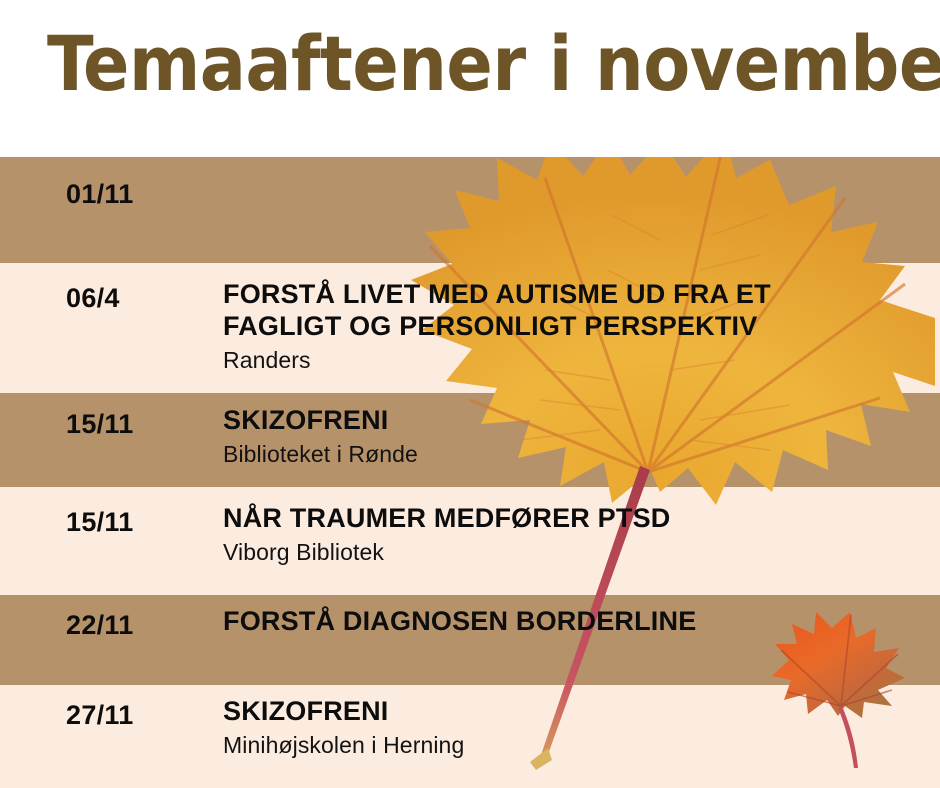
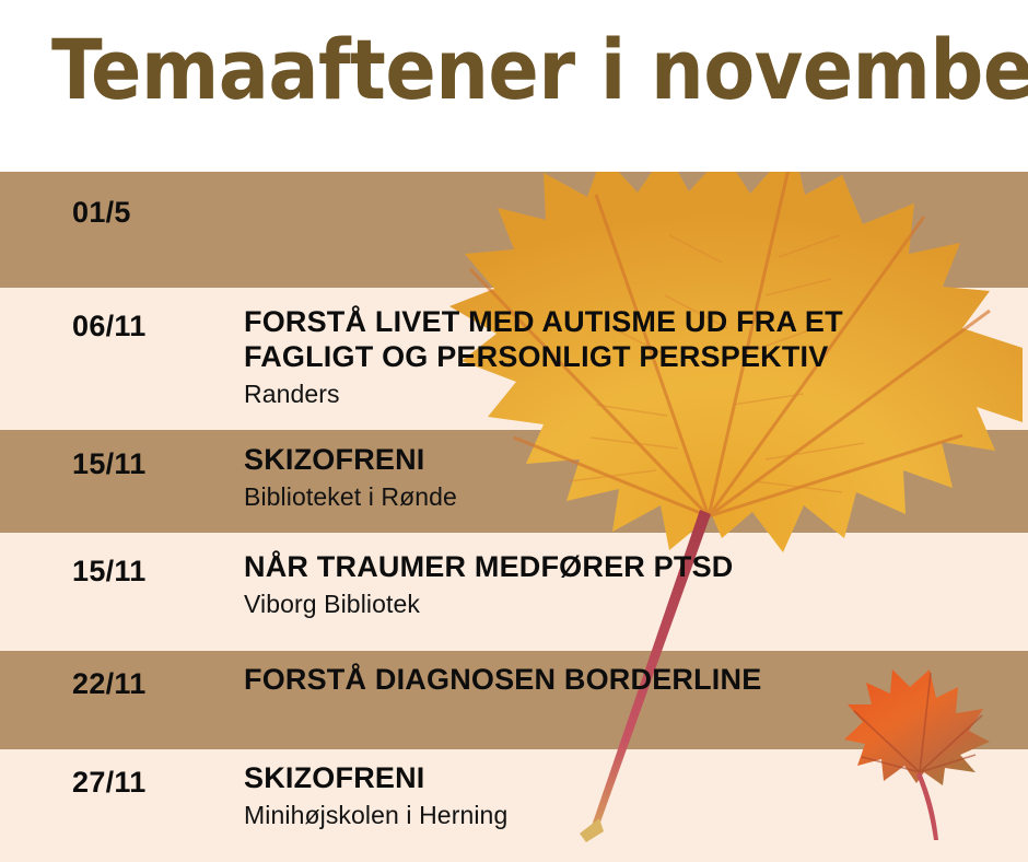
  Temaaftener i novembe
- 01/11
+ 01/5
- 06/4
+ 06/11
  FORSTÅ LIVET MED AUTISME UD FRA ET
  FAGLIGT OG PERSONLIGT PERSPEKTIV
  Randers
  15/11
  SKIZOFRENI
  Biblioteket i Rønde
  15/11
  NÅR TRAUMER MEDFØRER PTSD
  Viborg Bibliotek
  22/11
  FORSTÅ DIAGNOSEN BORDERLINE
  27/11
  SKIZOFRENI
  Minihøjskolen i Herning
